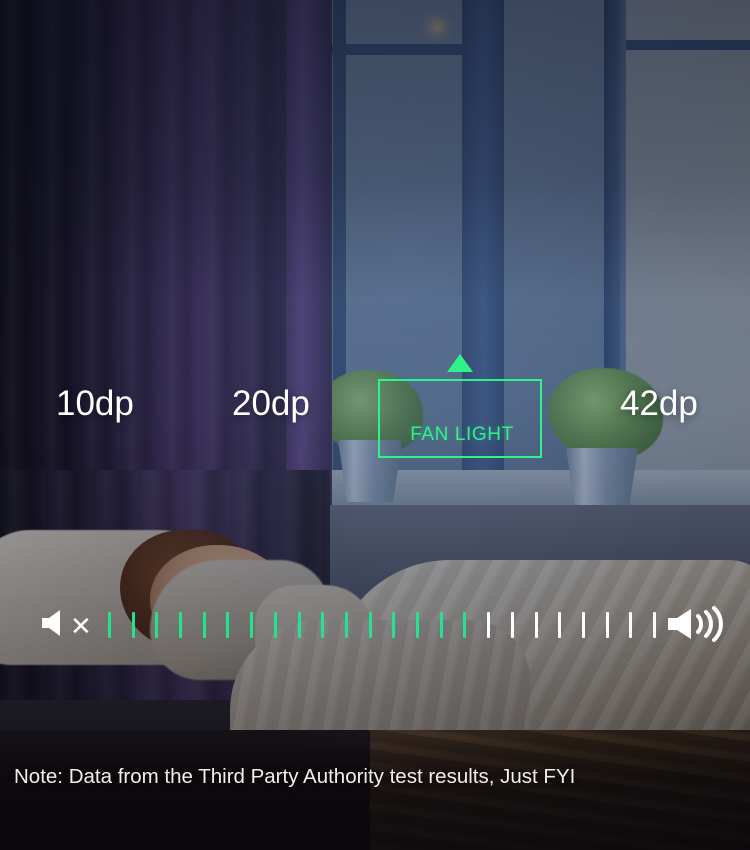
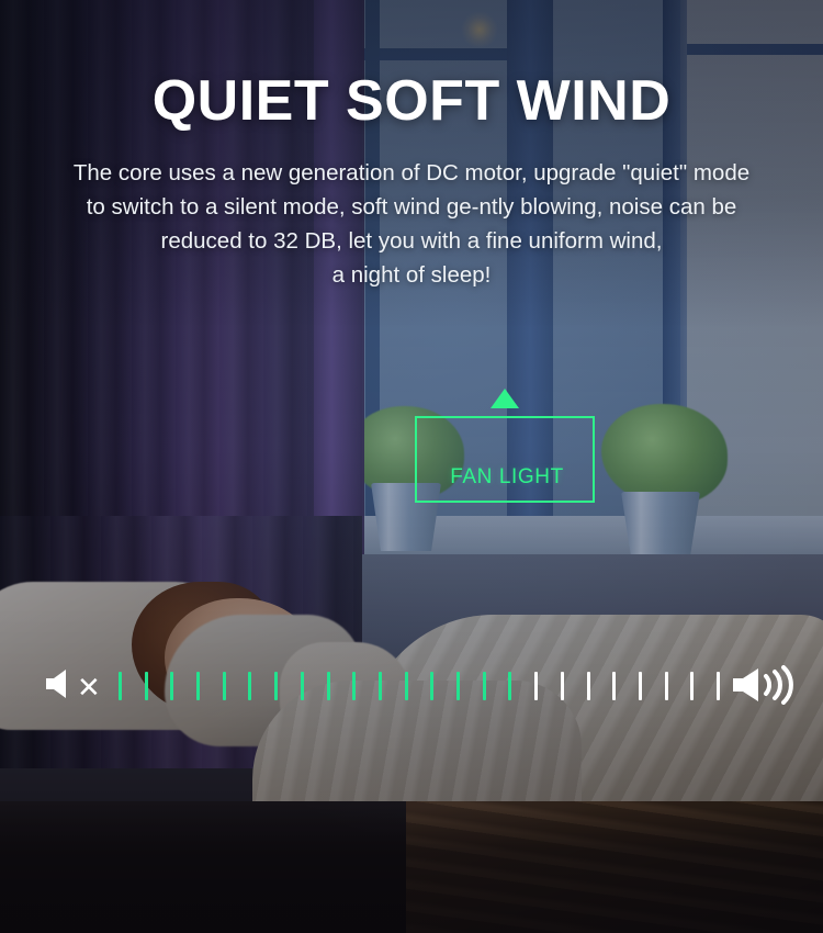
+ QUIET SOFT WIND
+ The core uses a new generation of DC motor, upgrade "quiet" mode
+ to switch to a silent mode, soft wind ge-ntly blowing, noise can be
+ reduced to 32 DB, let you with a fine uniform wind,
+ a night of sleep!
  ✕
- 10dp
- 20dp
- 42dp
  FAN LIGHT
- Note: Data from the Third Party Authority test results, Just FYI
